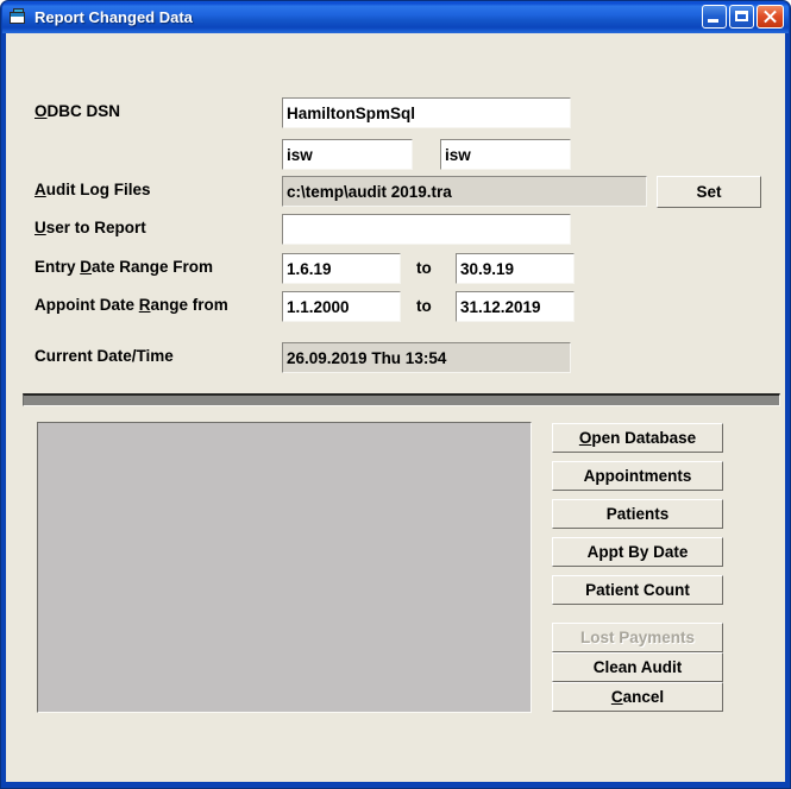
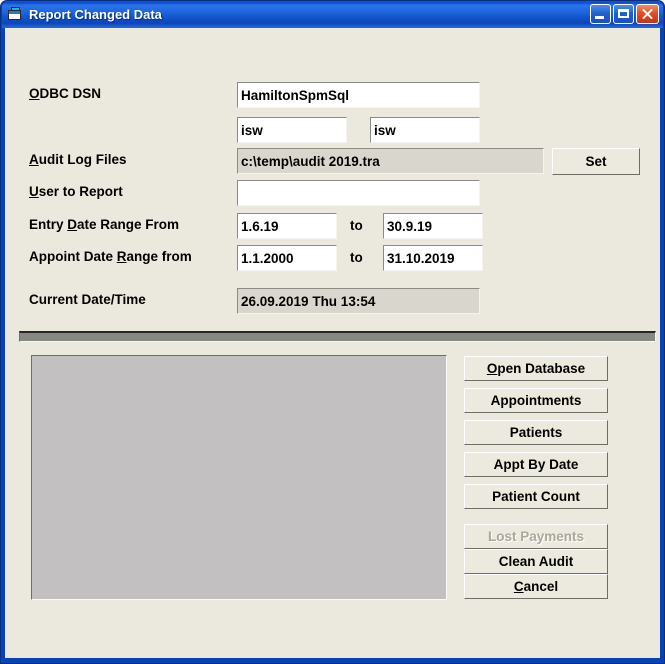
  Report Changed Data
  ODBC DSN
  HamiltonSpmSql
  isw
  isw
  Audit Log Files
  c:\temp\audit 2019.tra
  Set
  User to Report
  Entry Date Range From
  1.6.19
  to
  30.9.19
  Appoint Date Range from
  1.1.2000
  to
- 31.12.2019
+ 31.10.2019
  Current Date/Time
  26.09.2019 Thu 13:54
  Open Database
  Appointments
  Patients
  Appt By Date
  Patient Count
  Lost Payments
  Clean Audit
  Cancel
